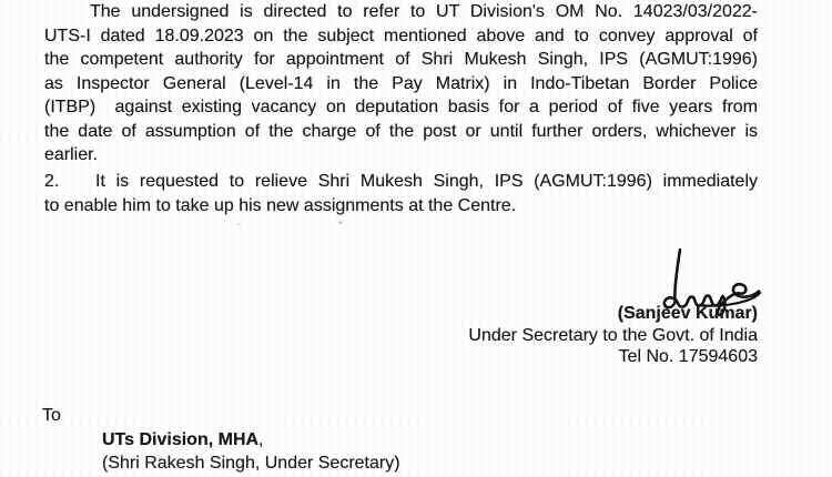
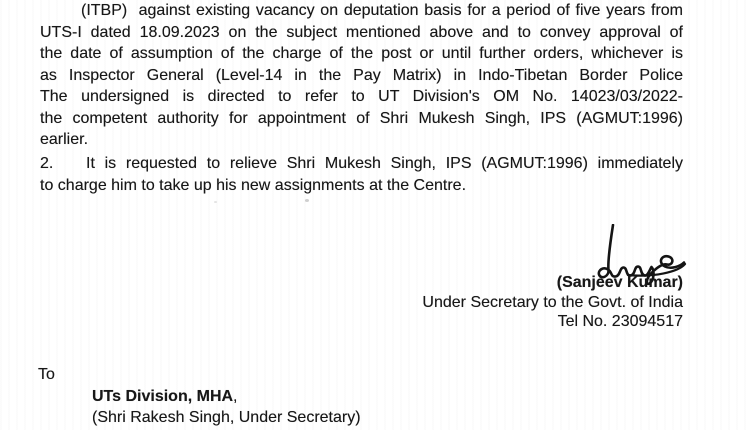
- The undersigned is directed to refer to UT Division's OM No. 14023/03/2022-
+ (ITBP) against existing vacancy on deputation basis for a period of five years from
  UTS-I dated 18.09.2023 on the subject mentioned above and to convey approval of
- the competent authority for appointment of Shri Mukesh Singh, IPS (AGMUT:1996)
+ the date of assumption of the charge of the post or until further orders, whichever is
  as Inspector General (Level-14 in the Pay Matrix) in Indo-Tibetan Border Police
- (ITBP) against existing vacancy on deputation basis for a period of five years from
+ The undersigned is directed to refer to UT Division's OM No. 14023/03/2022-
- the date of assumption of the charge of the post or until further orders, whichever is
+ the competent authority for appointment of Shri Mukesh Singh, IPS (AGMUT:1996)
  earlier.
  2.
  It is requested to relieve Shri Mukesh Singh, IPS (AGMUT:1996) immediately
- to enable him to take up his new assignments at the Centre.
+ to charge him to take up his new assignments at the Centre.
  (Sanjeev Kumar)
  Under Secretary to the Govt. of India
- Tel No. 17594603
+ Tel No. 23094517
  To
  UTs Division, MHA,
  (Shri Rakesh Singh, Under Secretary)
